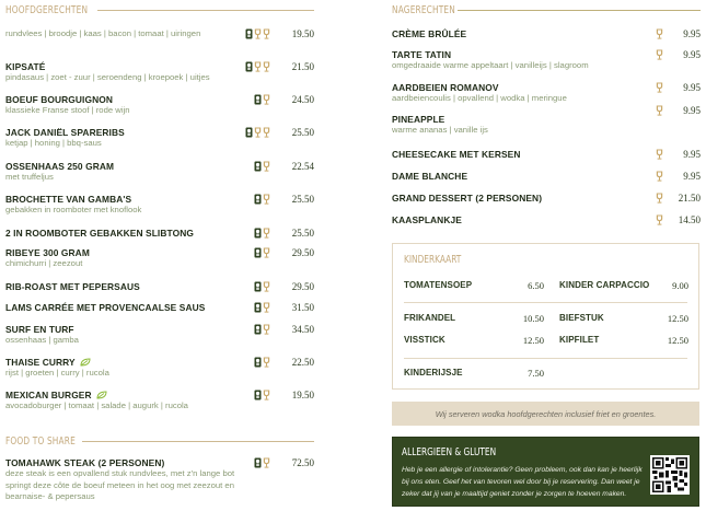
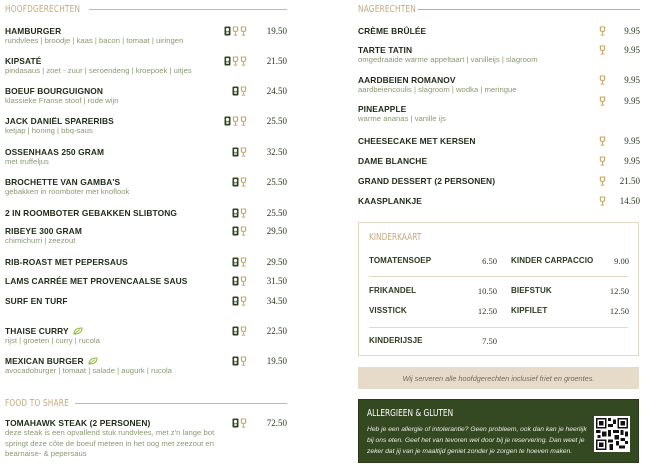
  HOOFDGERECHTEN
+ HAMBURGER
  rundvlees | broodje | kaas | bacon | tomaat | uiringen
  19.50
  KIPSATÉ
  pindasaus | zoet - zuur | seroendeng | kroepoek | uitjes
  21.50
  BOEUF BOURGUIGNON
  klassieke Franse stoof | rode wijn
  24.50
  JACK DANIËL SPARERIBS
  ketjap | honing | bbq-saus
  25.50
  OSSENHAAS 250 GRAM
  met truffeljus
- 22.54
+ 32.50
  BROCHETTE VAN GAMBA'S
  gebakken in roomboter met knoflook
  25.50
  2 IN ROOMBOTER GEBAKKEN SLIBTONG
  25.50
  RIBEYE 300 GRAM
  chimichurri | zeezout
  29.50
  RIB-ROAST MET PEPERSAUS
  29.50
  LAMS CARRÉE MET PROVENCAALSE SAUS
  31.50
  SURF EN TURF
- ossenhaas | gamba
  34.50
  THAISE CURRY
  rijst | groeten | curry | rucola
  22.50
  MEXICAN BURGER
  avocadoburger | tomaat | salade | augurk | rucola
  19.50
  FOOD TO SHARE
  TOMAHAWK STEAK (2 PERSONEN)
  deze steak is een opvallend stuk rundvlees, met z'n lange bot springt deze côte de boeuf meteen in het oog met zeezout en bearnaise- & pepersaus
  72.50
  NAGERECHTEN
  CRÈME BRÛLÉE
  9.95
  TARTE TATIN
  omgedraaide warme appeltaart | vanilleijs | slagroom
  9.95
  AARDBEIEN ROMANOV
- aardbeiencoulis | opvallend | wodka | meringue
+ aardbeiencoulis | slagroom | wodka | meringue
  9.95
  PINEAPPLE
  warme ananas | vanille ijs
  9.95
  CHEESECAKE MET KERSEN
  9.95
  DAME BLANCHE
  9.95
  GRAND DESSERT (2 PERSONEN)
  21.50
  KAASPLANKJE
  14.50
  KINDERKAART
  TOMATENSOEP
  6.50
  KINDER CARPACCIO
  9.00
  FRIKANDEL
  10.50
  BIEFSTUK
  12.50
  VISSTICK
  12.50
  KIPFILET
  12.50
  KINDERIJSJE
  7.50
- Wij serveren wodka hoofdgerechten inclusief friet en groentes.
+ Wij serveren alle hoofdgerechten inclusief friet en groentes.
  ALLERGIEËN & GLUTEN
